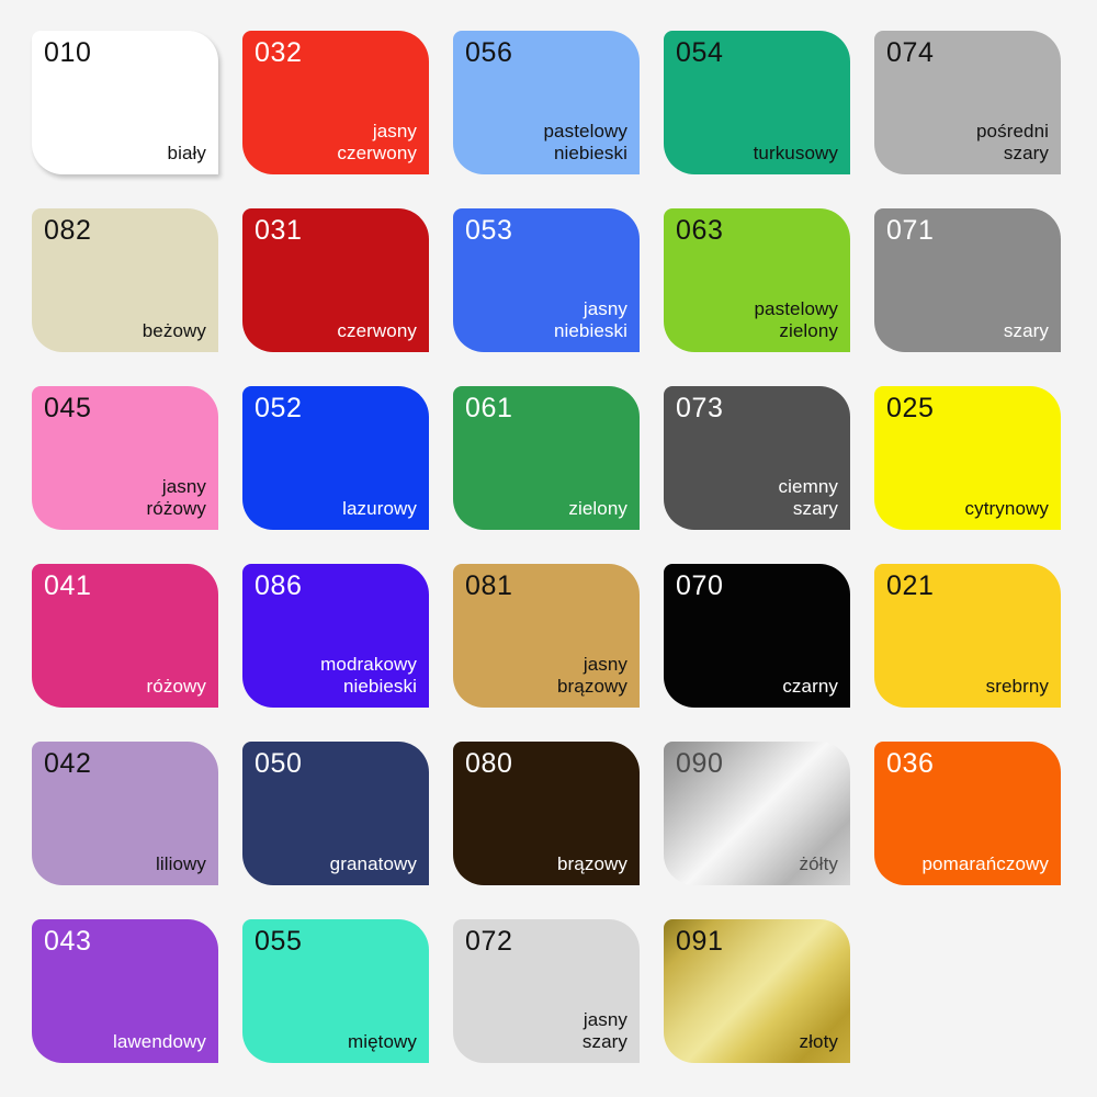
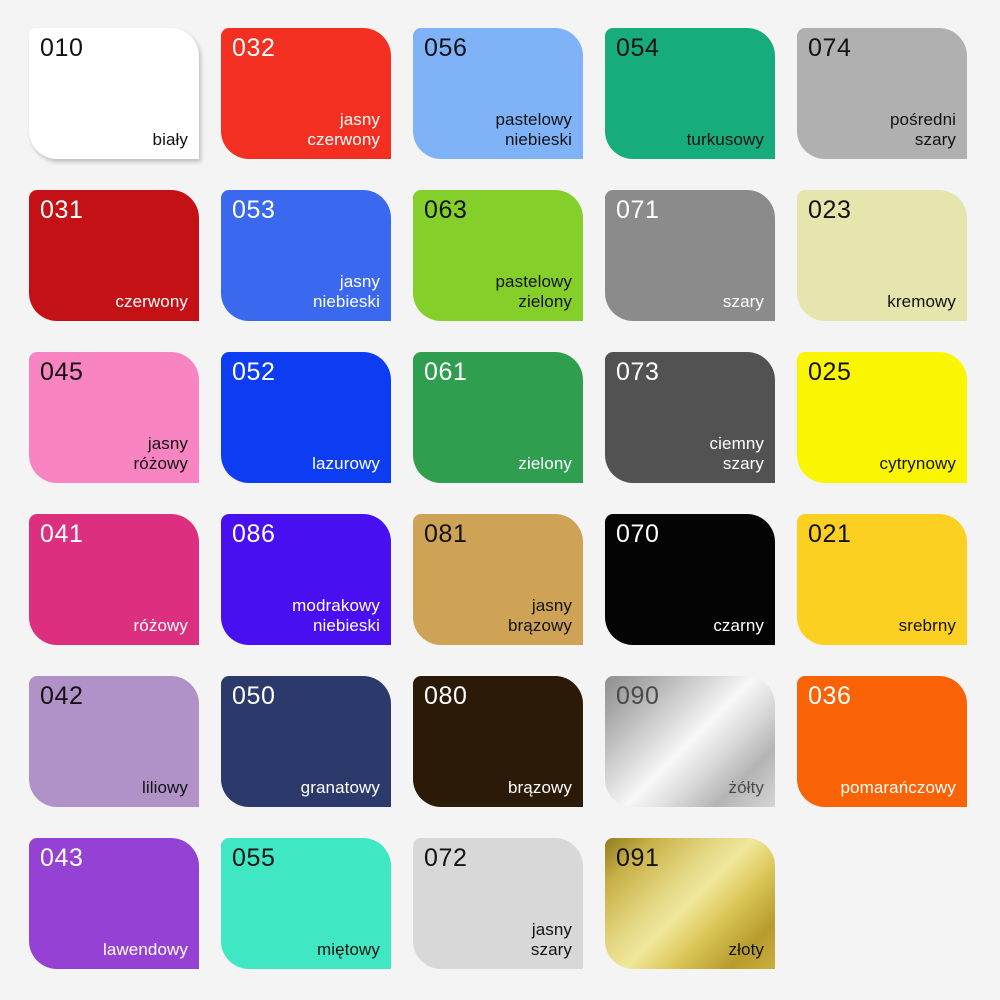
  010
  biały
  032
  jasny
  czerwony
  056
  pastelowy
  niebieski
  054
  turkusowy
  074
  pośredni
  szary
- 082
- beżowy
  031
  czerwony
  053
  jasny
  niebieski
  063
  pastelowy
  zielony
  071
  szary
+ 023
+ kremowy
  045
  jasny
  różowy
  052
  lazurowy
  061
  zielony
  073
  ciemny
  szary
  025
  cytrynowy
  041
  różowy
  086
  modrakowy
  niebieski
  081
  jasny
  brązowy
  070
  czarny
  021
  srebrny
  042
  liliowy
  050
  granatowy
  080
  brązowy
  090
  żółty
  036
  pomarańczowy
  043
  lawendowy
  055
  miętowy
  072
  jasny
  szary
  091
  złoty
